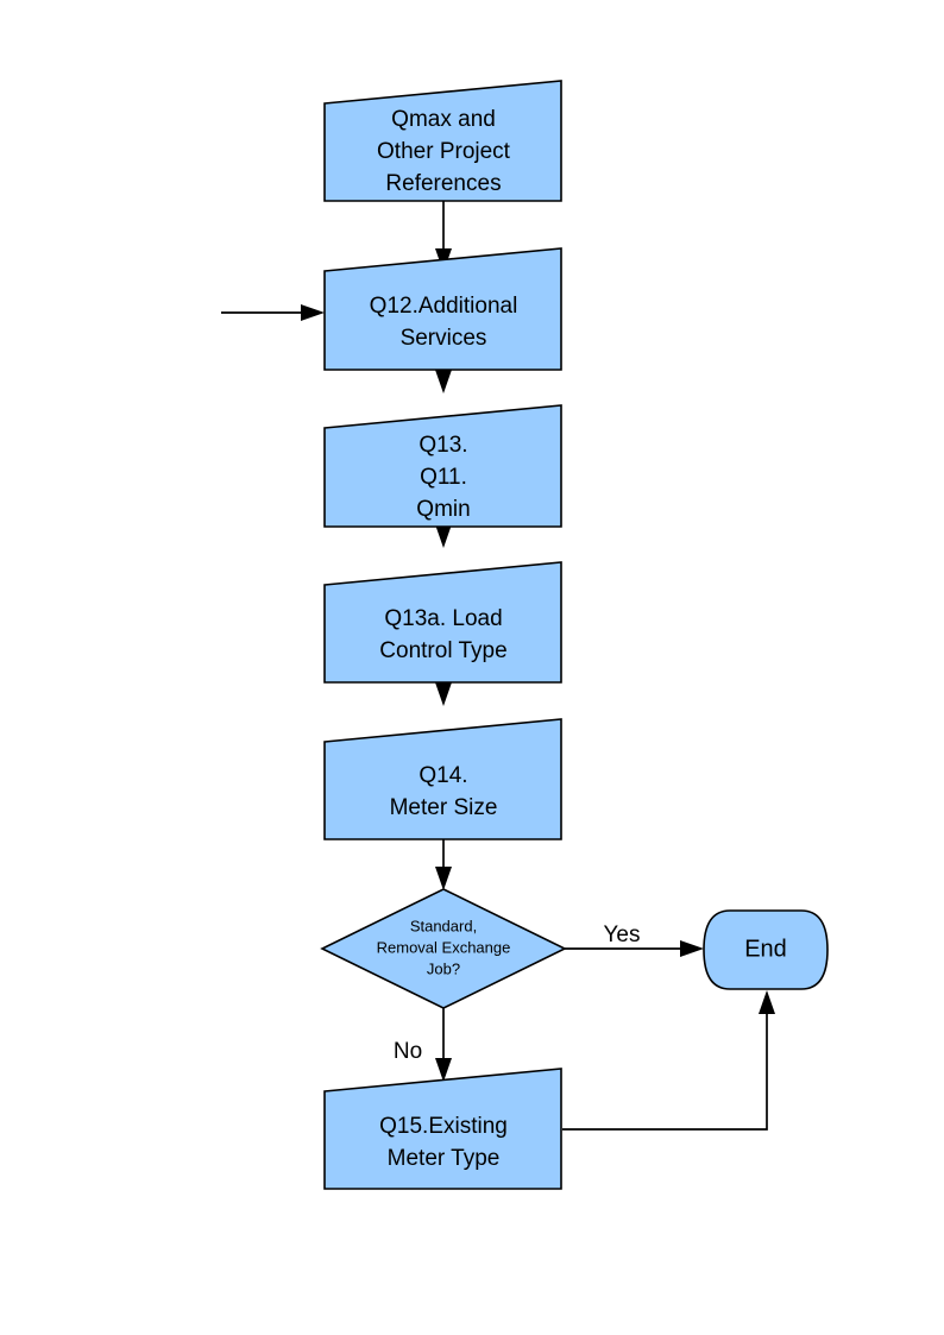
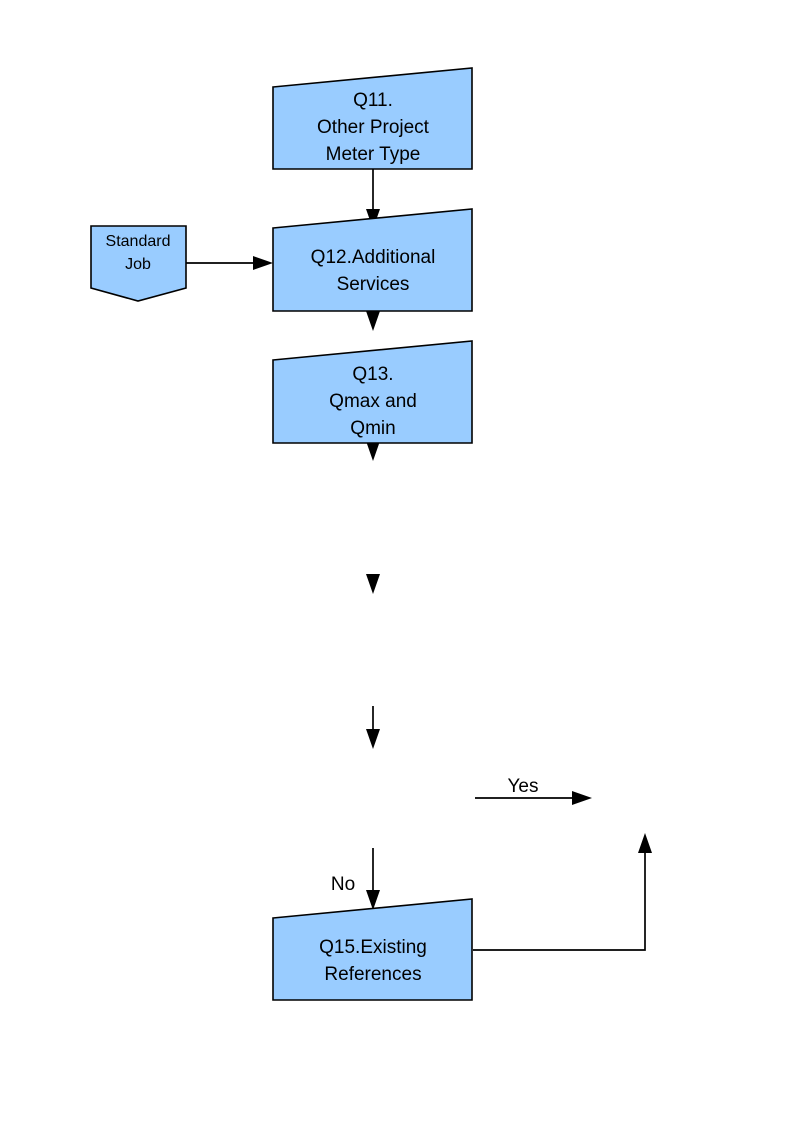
- Qmax and
+ Q11.
  Other Project
- References
+ Meter Type
+ Standard
+ Job
  Q12.Additional
  Services
  Q13.
- Q11.
+ Qmax and
  Qmin
- Q13a. Load
- Control Type
- Q14.
- Meter Size
- Standard,
- Removal Exchange
- Job?
- End
  Q15.Existing
- Meter Type
+ References
  Yes
  No
